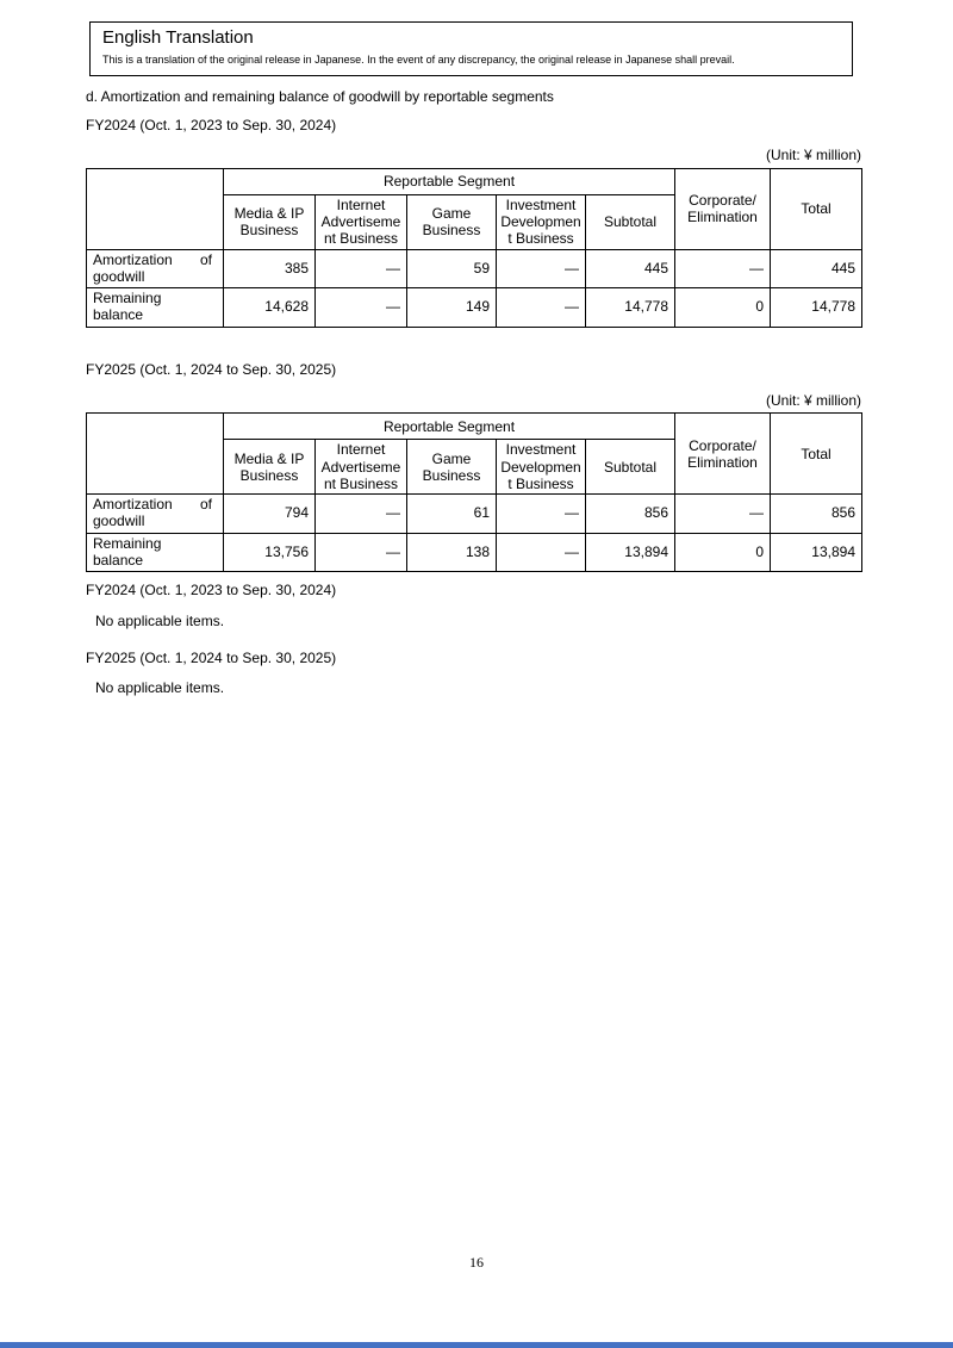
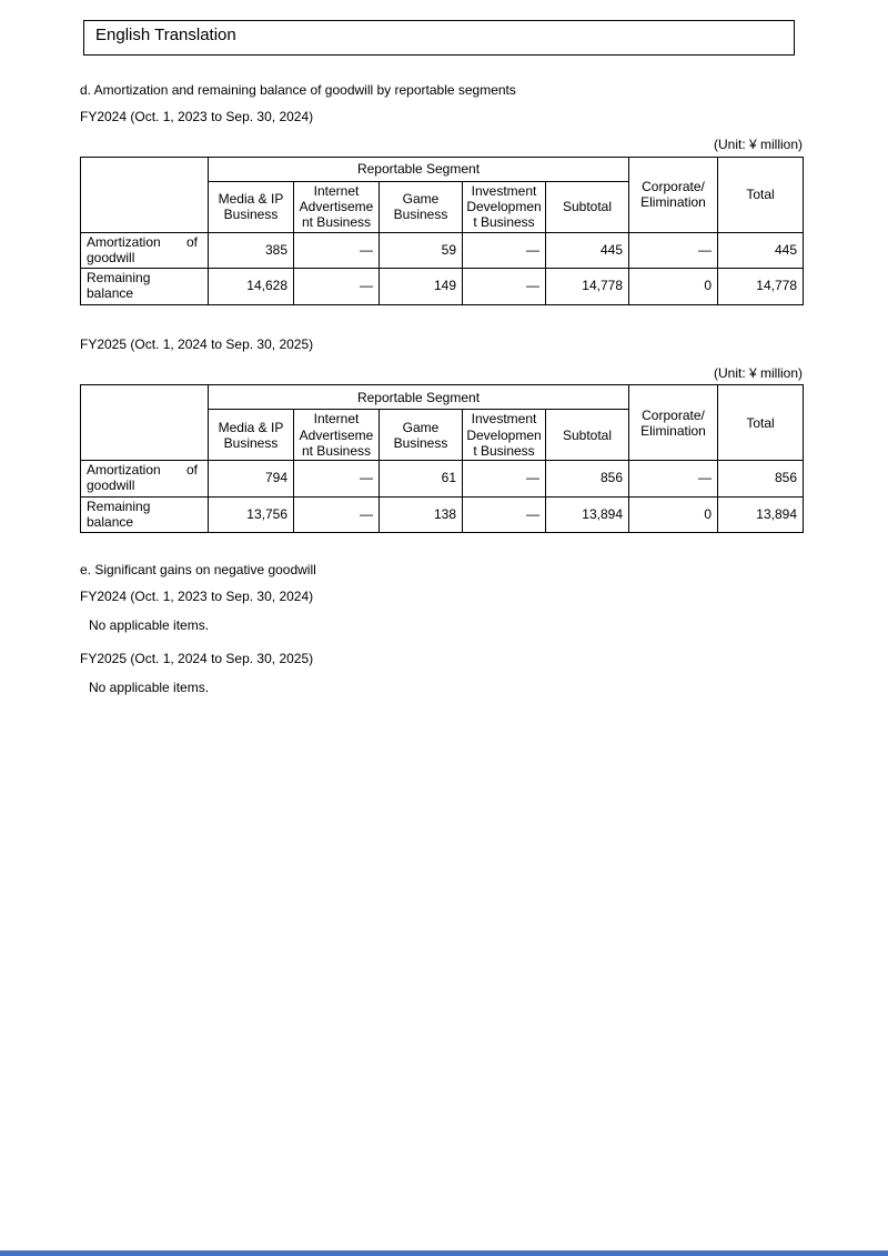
  English Translation
- This is a translation of the original release in Japanese. In the event of any discrepancy, the original release in Japanese shall prevail.
  d. Amortization and remaining balance of goodwill by reportable segments
  FY2024 (Oct. 1, 2023 to Sep. 30, 2024)
  (Unit: ¥ million)
  	Reportable Segment	Corporate/ Elimination	Total
  Media & IP Business	Internet Advertisement Business	Game Business	Investment Development Business	Subtotal
  Amortization of goodwill	385	—	59	—	445	—	445
  Remaining balance	14,628	—	149	—	14,778	0	14,778
  FY2025 (Oct. 1, 2024 to Sep. 30, 2025)
  (Unit: ¥ million)
  	Reportable Segment	Corporate/ Elimination	Total
  Media & IP Business	Internet Advertisement Business	Game Business	Investment Development Business	Subtotal
  Amortization of goodwill	794	—	61	—	856	—	856
  Remaining balance	13,756	—	138	—	13,894	0	13,894
+ e. Significant gains on negative goodwill
  FY2024 (Oct. 1, 2023 to Sep. 30, 2024)
  No applicable items.
  FY2025 (Oct. 1, 2024 to Sep. 30, 2025)
  No applicable items.
- 16
